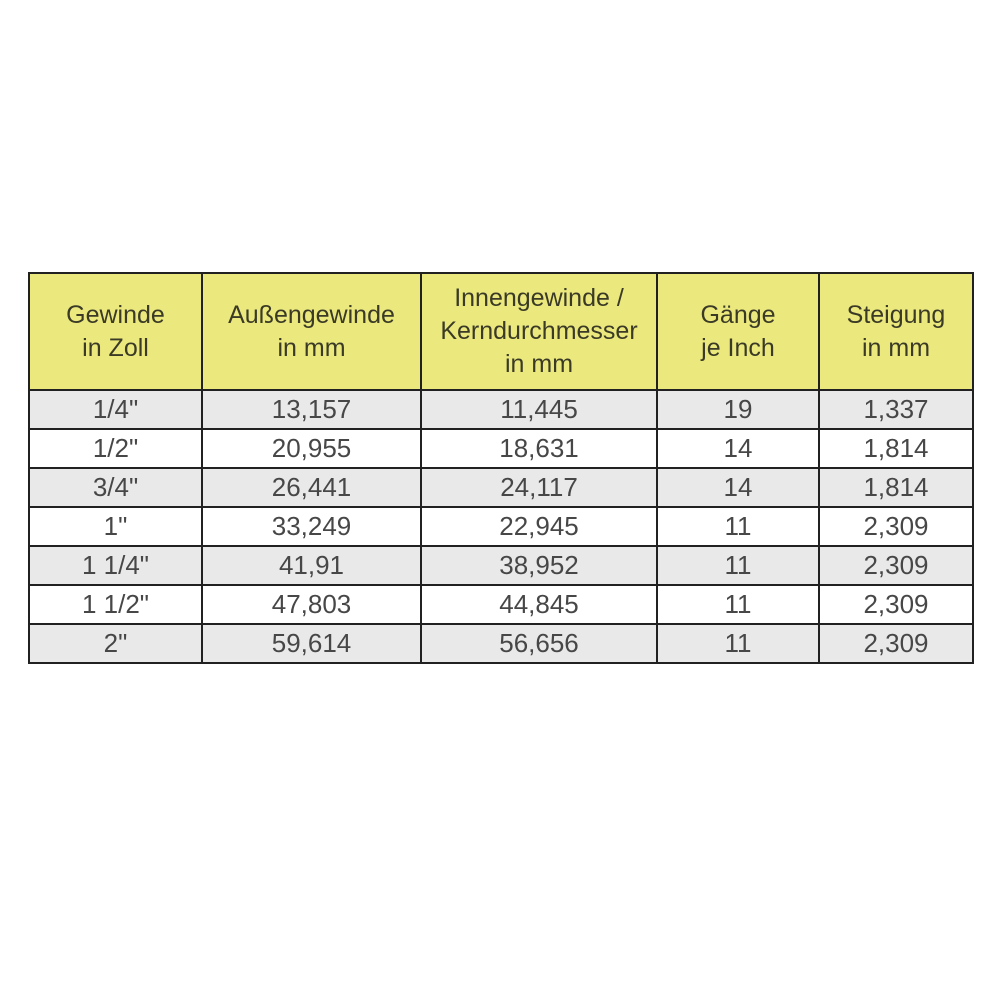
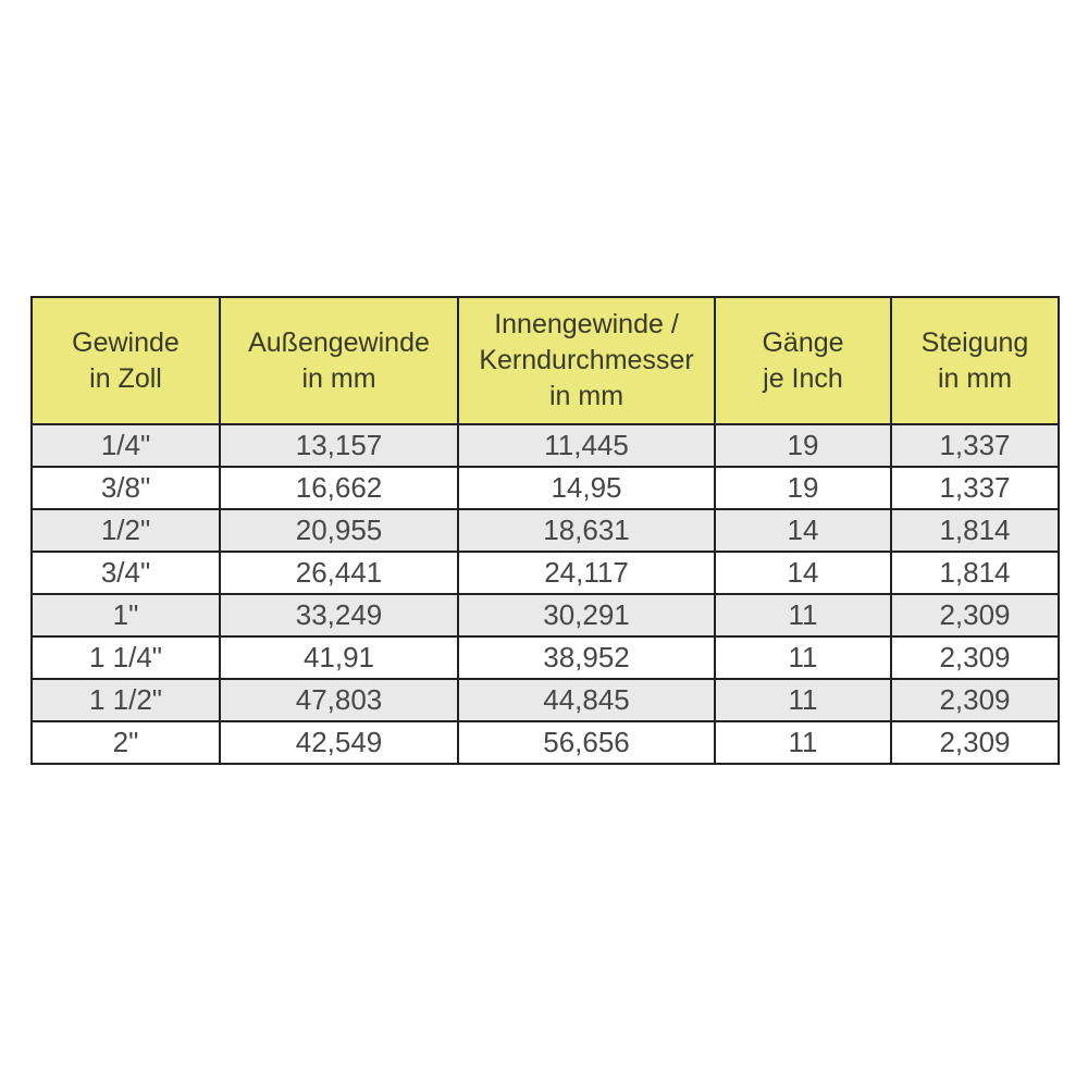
  Gewinde in Zoll	Außengewinde in mm	Innengewinde / Kerndurchmesser in mm	Gänge je Inch	Steigung in mm
  1/4"	13,157	11,445	19	1,337
+ 3/8"	16,662	14,95	19	1,337
  1/2"	20,955	18,631	14	1,814
  3/4"	26,441	24,117	14	1,814
- 1"	33,249	22,945	11	2,309
+ 1"	33,249	30,291	11	2,309
  1 1/4"	41,91	38,952	11	2,309
  1 1/2"	47,803	44,845	11	2,309
- 2"	59,614	56,656	11	2,309
+ 2"	42,549	56,656	11	2,309
